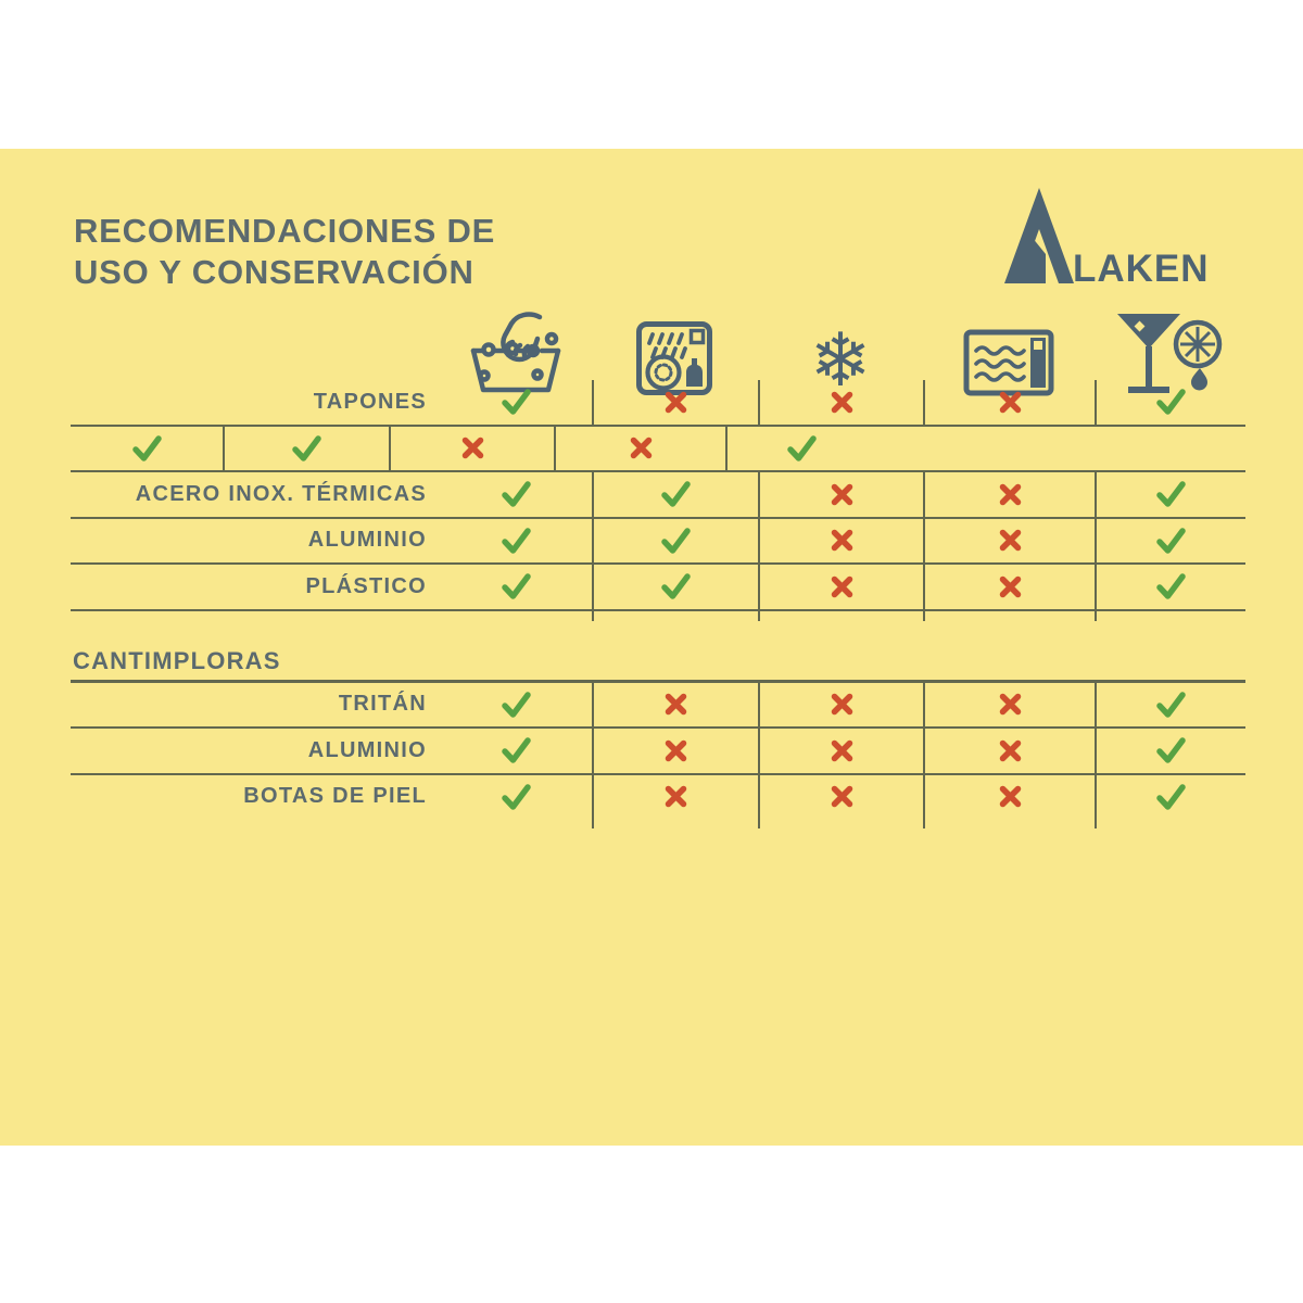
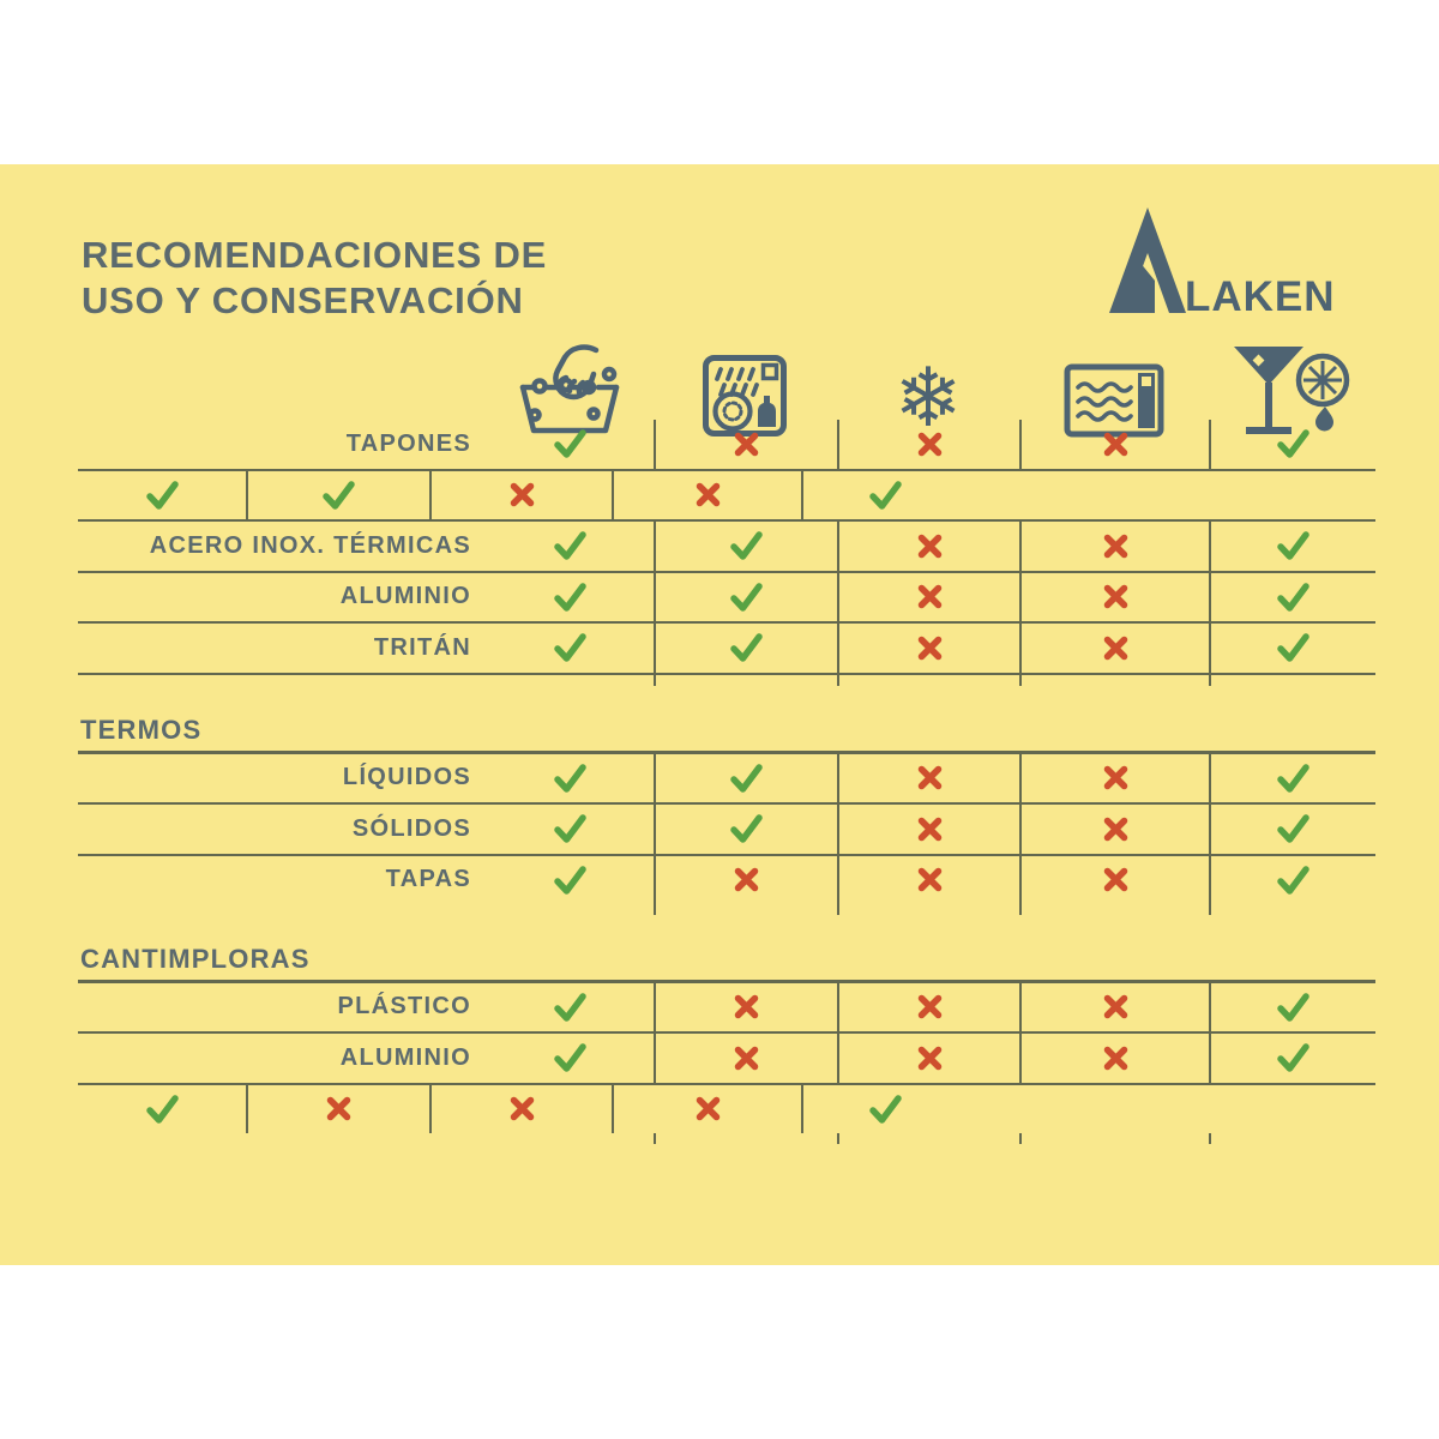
  RECOMENDACIONES DE
  USO Y CONSERVACIÓN
  LAKEN
  ❄
  TAPONES
  ACERO INOX. TÉRMICAS
  ALUMINIO
- PLÁSTICO
+ TRITÁN
+ TERMOS
+ LÍQUIDOS
+ SÓLIDOS
+ TAPAS
  CANTIMPLORAS
- TRITÁN
+ PLÁSTICO
  ALUMINIO
- BOTAS DE PIEL
